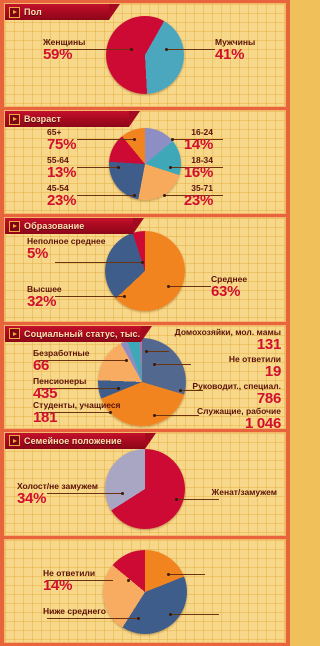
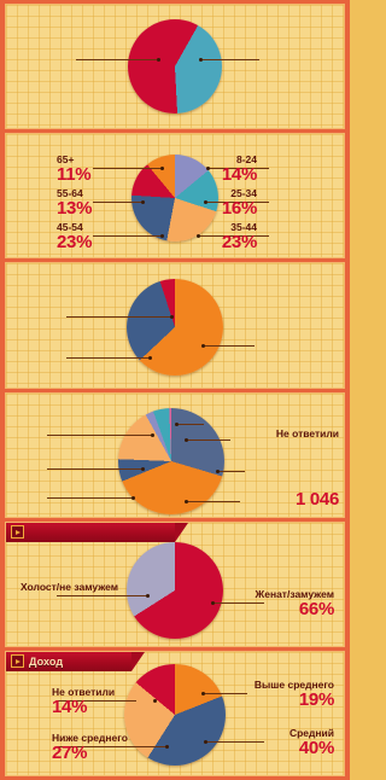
- Пол
- Женщины
- 59%
- Мужчины
- 41%
- Возраст
- 16-24
+ 8-24
  14%
- 18-34
+ 25-34
  16%
- 35-71
+ 35-44
  23%
  65+
- 75%
+ 11%
  55-64
  13%
  45-54
  23%
- Образование
- Неполное среднее
- 5%
- Высшее
- 32%
- Среднее
- 63%
- Социальный статус, тыс.
- Домохозяйки, мол. мамы
- 131
  Не ответили
- 19
- Руководит., специал.
- 786
- Служащие, рабочие
  1 046
- Безработные
- 66
- Пенсионеры
- 435
- Студенты, учащиеся
- 181
- Семейное положение
  Холост/не замужем
- 34%
  Женат/замужем
+ 66%
+ Доход
  Не ответили
  14%
  Ниже среднего
+ 27%
+ Выше среднего
+ 19%
+ Средний
+ 40%
